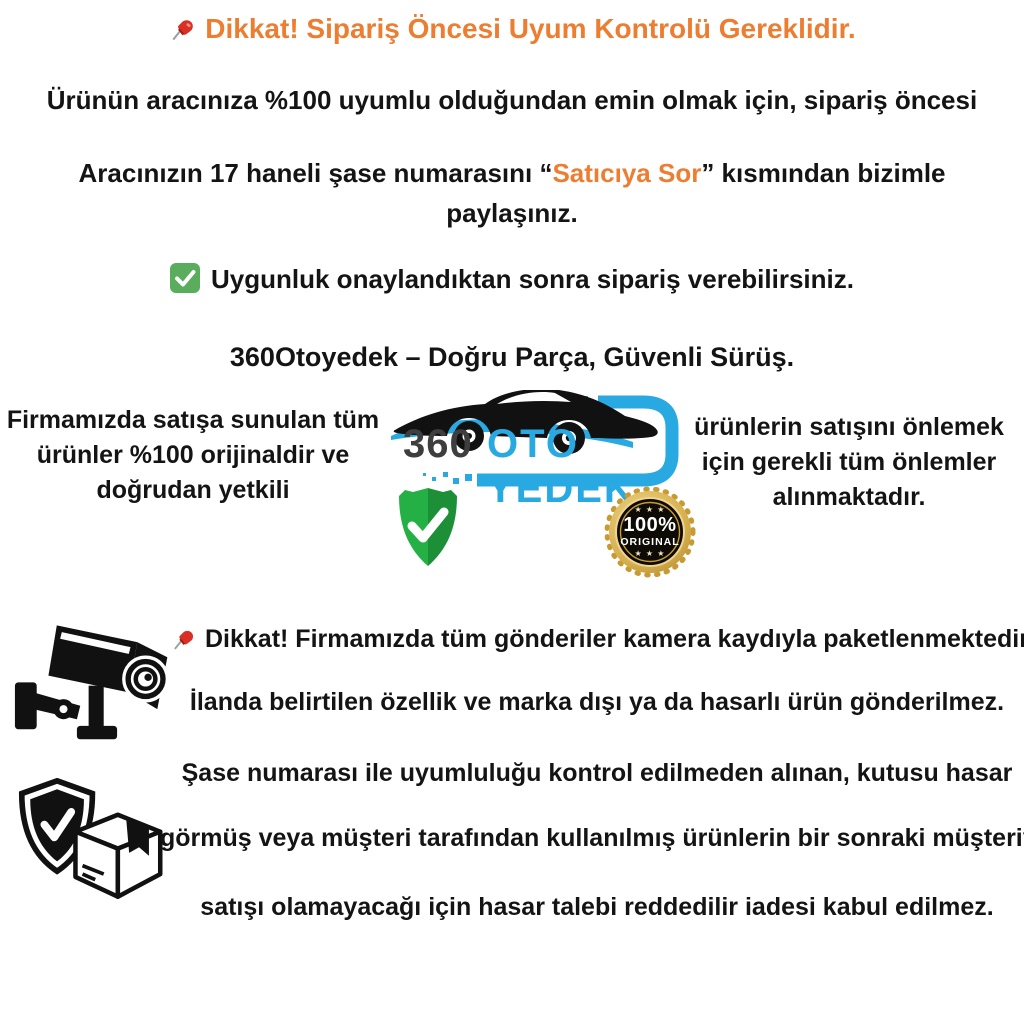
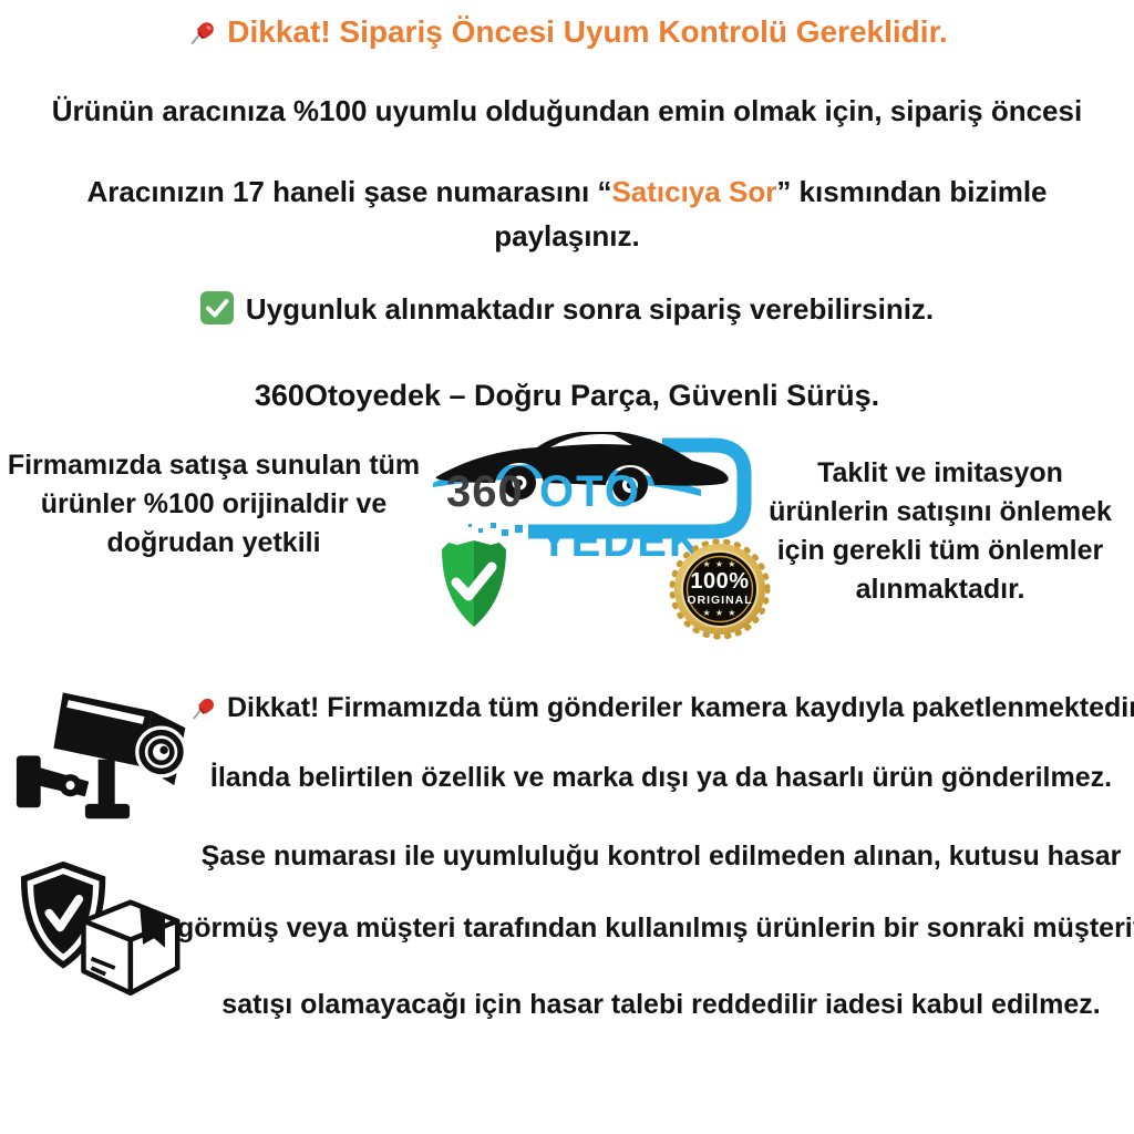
  Dikkat! Sipariş Öncesi Uyum Kontrolü Gereklidir.
  Ürünün aracınıza %100 uyumlu olduğundan emin olmak için, sipariş öncesi
  Aracınızın 17 haneli şase numarasını “Satıcıya Sor” kısmından bizimle
  paylaşınız.
- Uygunluk onaylandıktan sonra sipariş verebilirsiniz.
+ Uygunluk alınmaktadır sonra sipariş verebilirsiniz.
  360Otoyedek – Doğru Parça, Güvenli Sürüş.
  Firmamızda satışa sunulan tüm
  ürünler %100 orijinaldir ve
  doğrudan yetkili
  360
  OTO YEDEK
  ★ ★ ★
  100%
  ORIGINAL
  ★ ★ ★
+ Taklit ve imitasyon
  ürünlerin satışını önlemek
  için gerekli tüm önlemler
  alınmaktadır.
  Dikkat! Firmamızda tüm gönderiler kamera kaydıyla paketlenmektedir
  İlanda belirtilen özellik ve marka dışı ya da hasarlı ürün gönderilmez.
  Şase numarası ile uyumluluğu kontrol edilmeden alınan, kutusu hasar
  görmüş veya müşteri tarafından kullanılmış ürünlerin bir sonraki müşteri
  satışı olamayacağı için hasar talebi reddedilir iadesi kabul edilmez.
